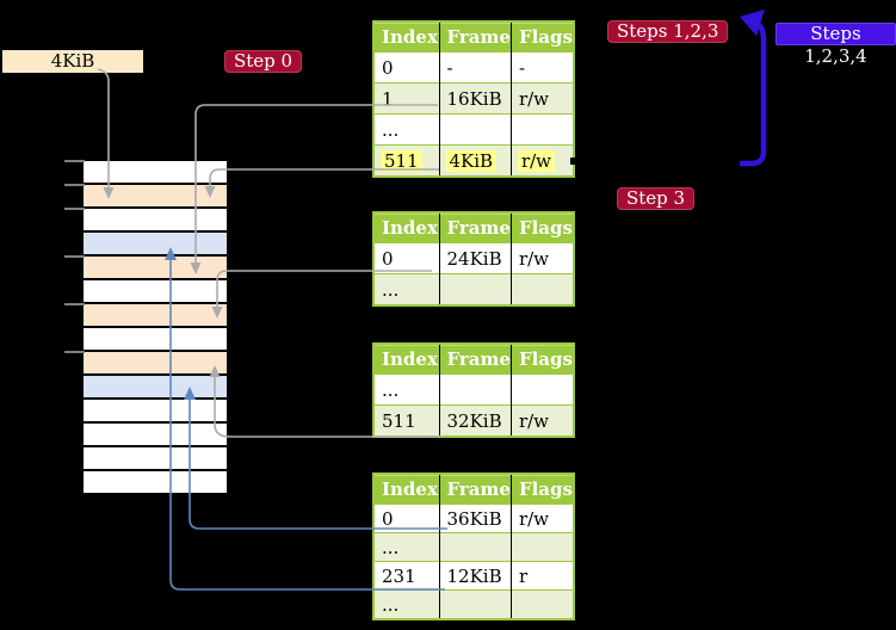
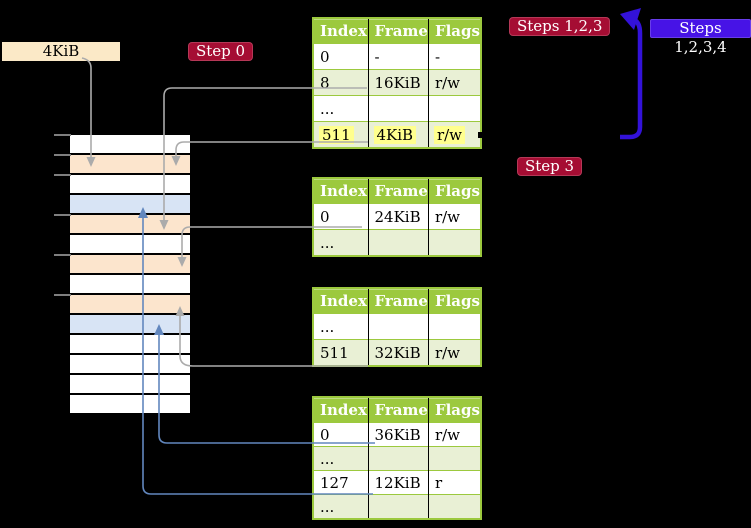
  4KiB
  Step 0
  Steps 1,2,3
  Steps 1,2,3,4
  Step 3
  Index	Frame	Flags
  0	-	-
- 1	16KiB	r/w
+ 8	16KiB	r/w
  ...
  511	4KiB	r/w
  Index	Frame	Flags
  0	24KiB	r/w
  ...
  Index	Frame	Flags
  ...
  511	32KiB	r/w
  Index	Frame	Flags
  0	36KiB	r/w
  ...
- 231	12KiB	r
+ 127	12KiB	r
  ...
